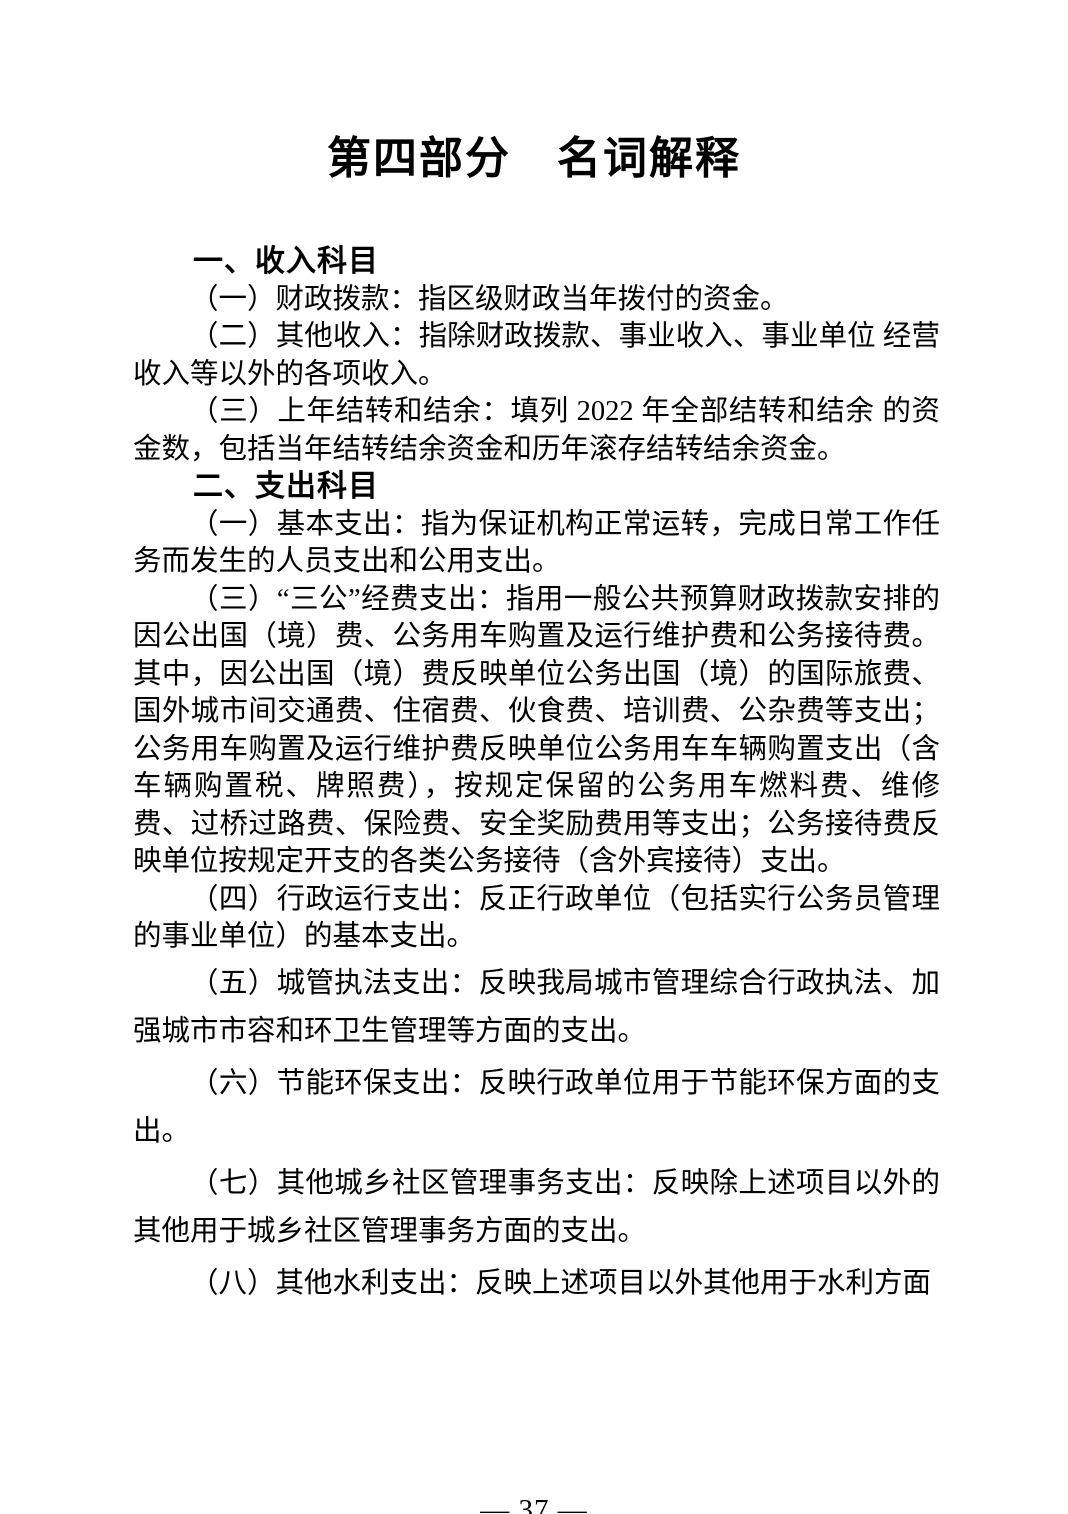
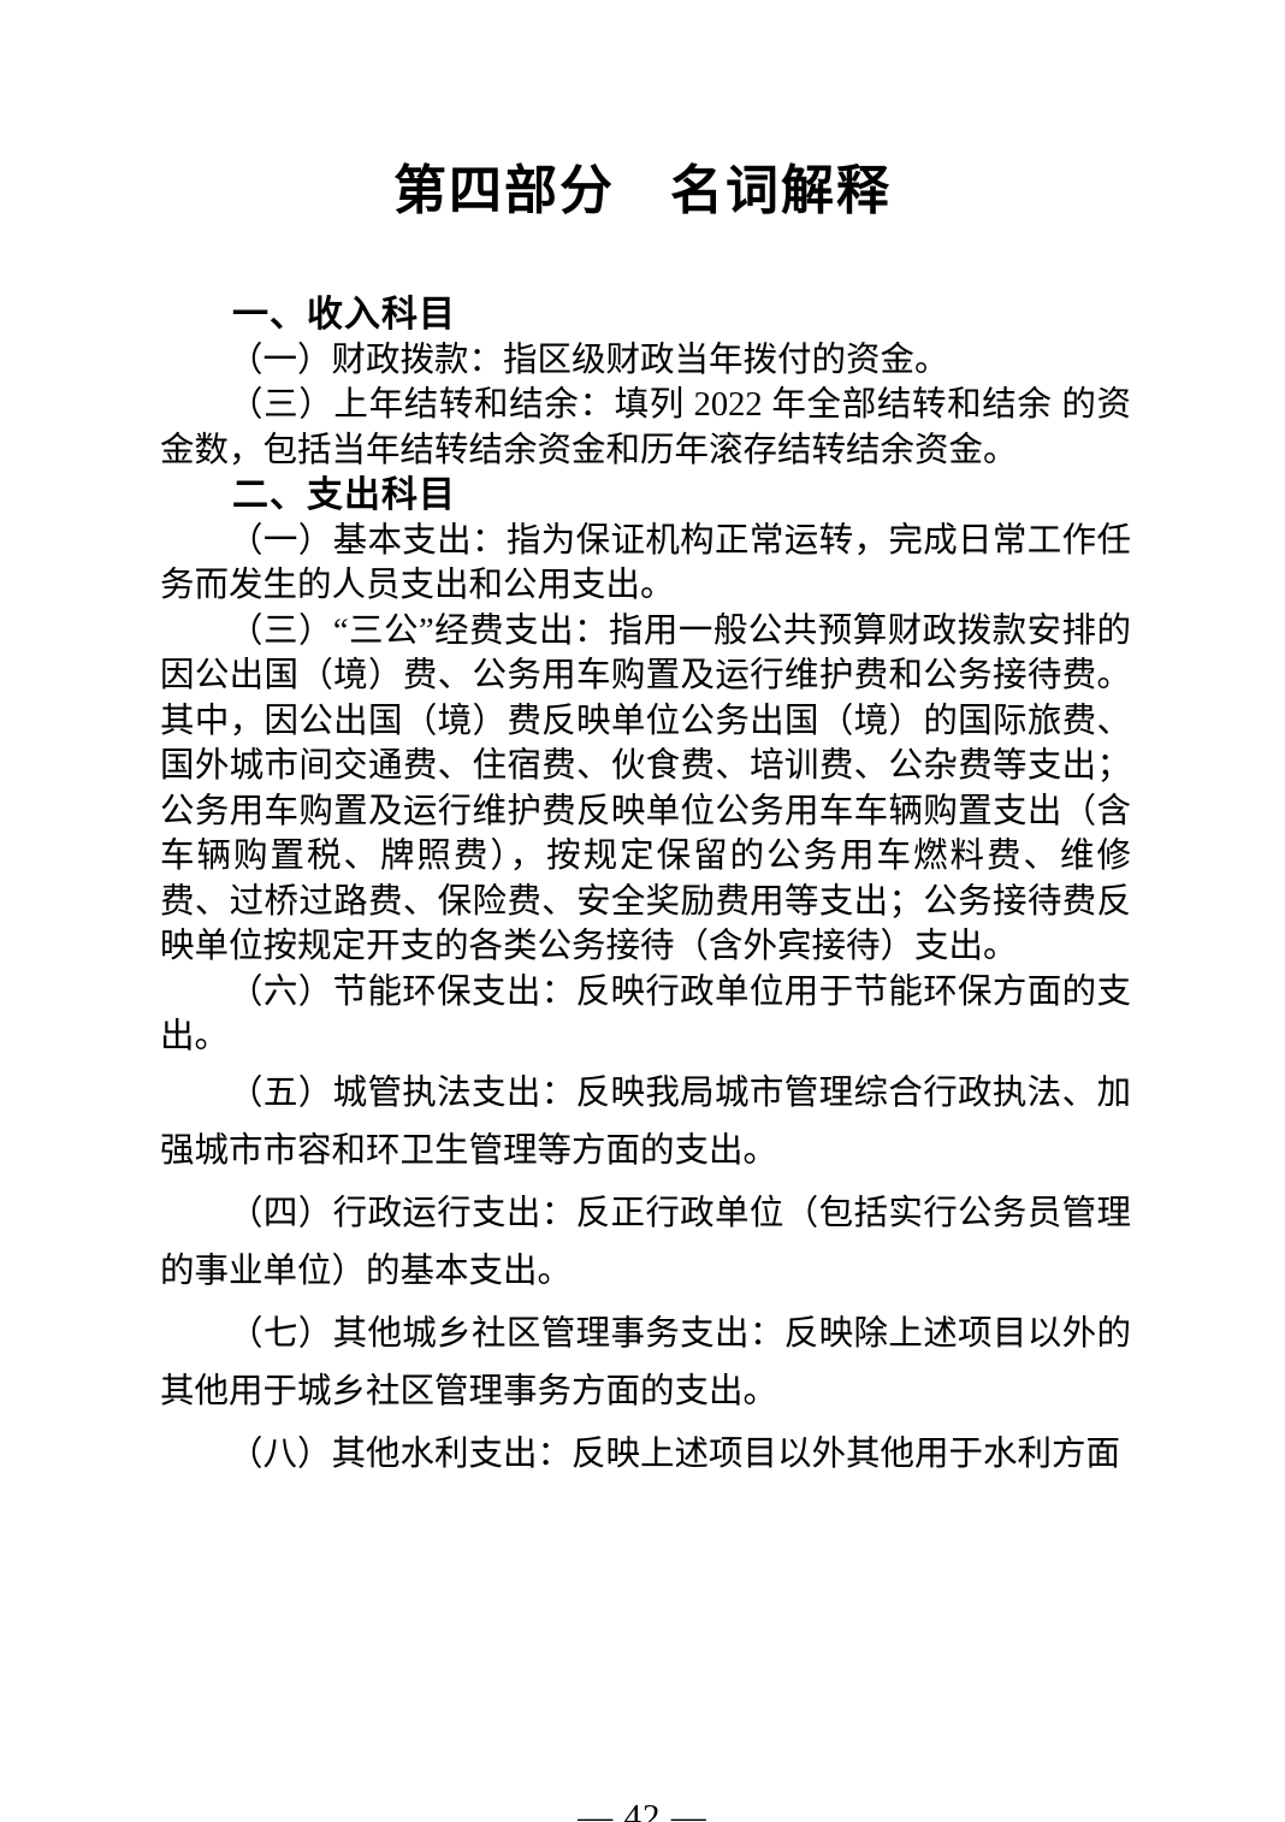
  第四部分 名词解释
  一、收入科目
  （一）财政拨款：指区级财政当年拨付的资金。
- （二）其他收入：指除财政拨款、事业收入、事业单位 经营收入等以外的各项收入。
  （三）上年结转和结余：填列 2022 年全部结转和结余 的资金数，包括当年结转结余资金和历年滚存结转结余资金。
  二、支出科目
  （一）基本支出：指为保证机构正常运转，完成日常工作任务而发生的人员支出和公用支出。
  （三）“三公”经费支出：指用一般公共预算财政拨款安排的因公出国（境）费、公务用车购置及运行维护费和公务接待费。其中，因公出国（境）费反映单位公务出国（境）的国际旅费、国外城市间交通费、住宿费、伙食费、培训费、公杂费等支出；公务用车购置及运行维护费反映单位公务用车车辆购置支出（含车辆购置税、牌照费），按规定保留的公务用车燃料费、维修费、过桥过路费、保险费、安全奖励费用等支出；公务接待费反映单位按规定开支的各类公务接待（含外宾接待）支出。
- （四）行政运行支出：反正行政单位（包括实行公务员管理的事业单位）的基本支出。
+ （六）节能环保支出：反映行政单位用于节能环保方面的支出。
  （五）城管执法支出：反映我局城市管理综合行政执法、加强城市市容和环卫生管理等方面的支出。
- （六）节能环保支出：反映行政单位用于节能环保方面的支出。
+ （四）行政运行支出：反正行政单位（包括实行公务员管理的事业单位）的基本支出。
  （七）其他城乡社区管理事务支出：反映除上述项目以外的其他用于城乡社区管理事务方面的支出。
  （八）其他水利支出：反映上述项目以外其他用于水利方面
- — 37 —
+ — 42 —
